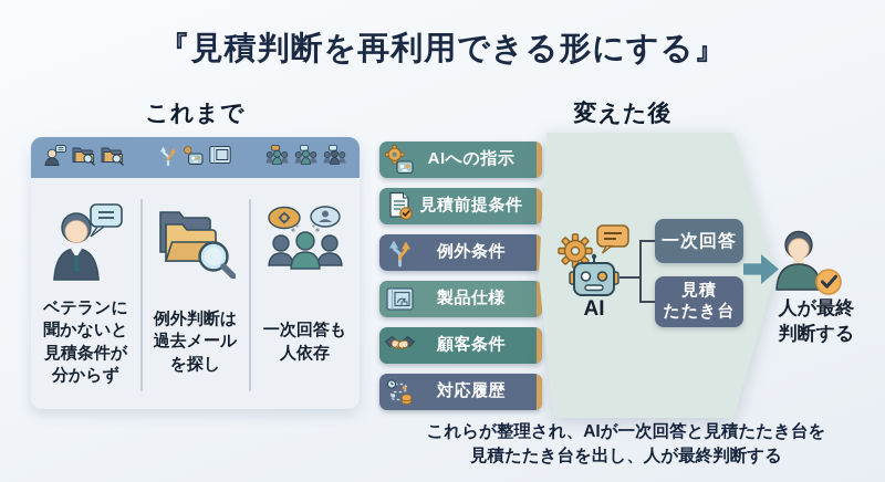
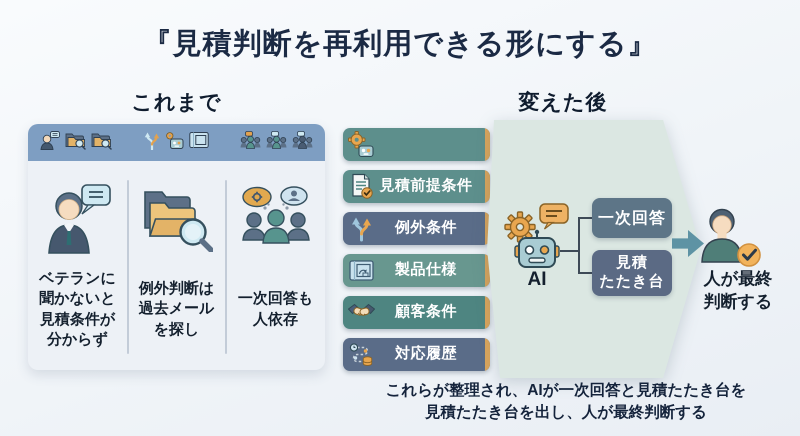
  『見積判断を再利用できる形にする』
  これまで
  変えた後
  ベテランに
  聞かないと
  見積条件が
  分からず
  例外判断は
  過去メール
  を探し
  一次回答も
  人依存
- AIへの指示
  見積前提条件
  例外条件
  製品仕様
  顧客条件
  対応履歴
  AI
  一次回答
  見積
  たたき台
  人が最終
  判断する
  これらが整理され、AIが一次回答と見積たたき台を
  見積たたき台を出し、人が最終判断する
